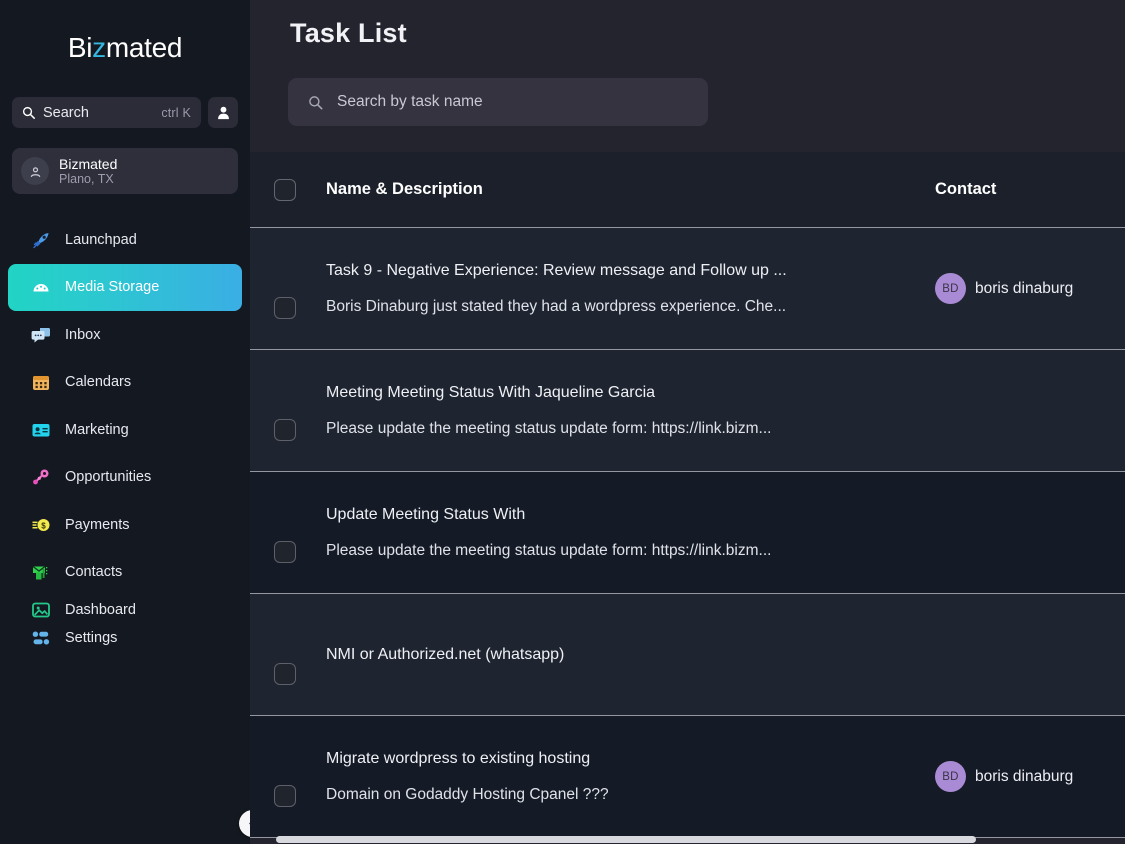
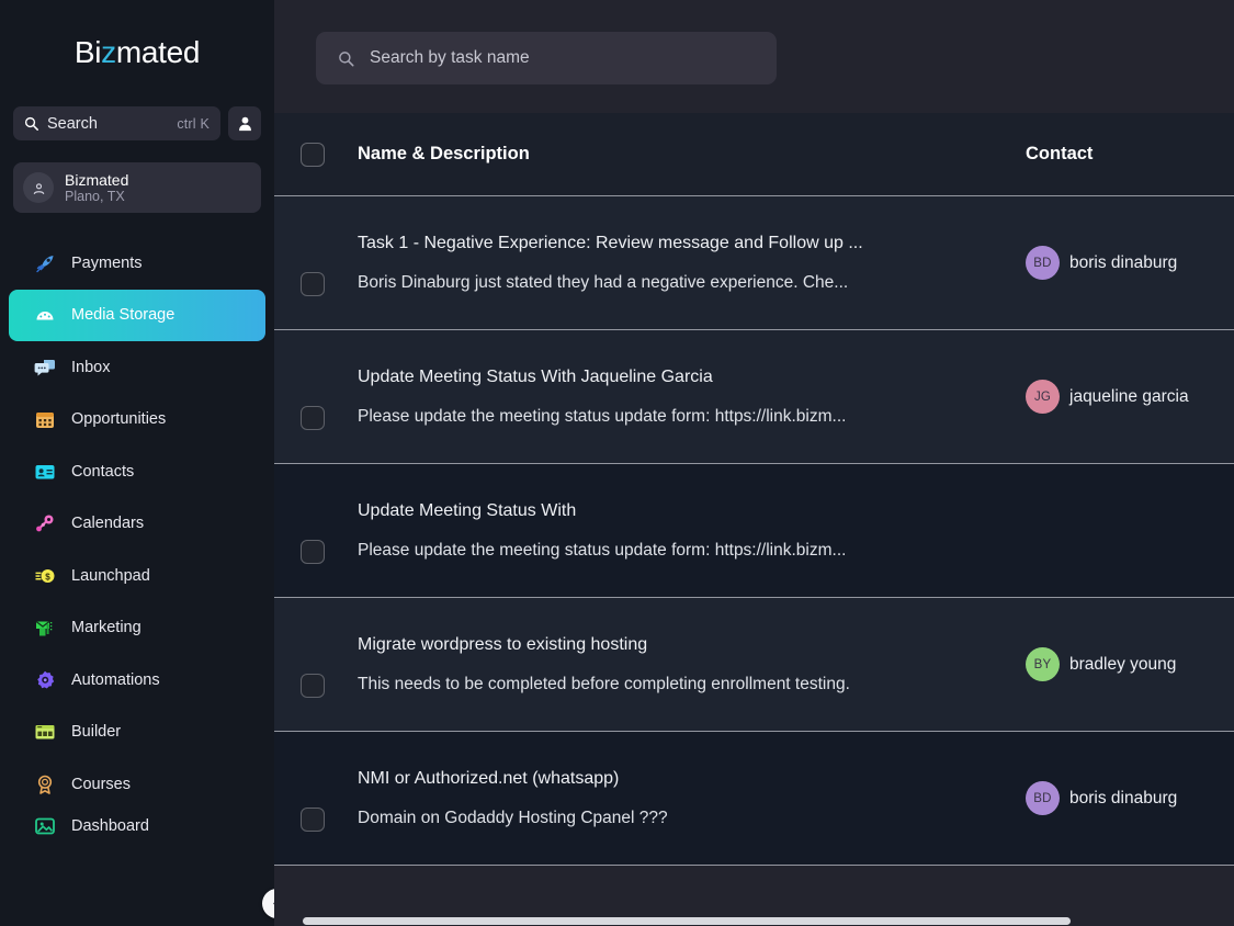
  Bizmated
  Search
  ctrl K
  Bizmated
  Plano, TX
- Launchpad
+ Payments
  Media Storage
  Inbox
- Calendars
+ Opportunities
- Marketing
+ Contacts
- Opportunities
+ Calendars
  $
- Payments
+ Launchpad
- Contacts
+ Marketing
+ Automations
+ Builder
+ Courses
  Dashboard
- Settings
- Task List
  Search by task name
  Name & Description
  Contact
- Task 9 - Negative Experience: Review message and Follow up ...
+ Task 1 - Negative Experience: Review message and Follow up ...
- Boris Dinaburg just stated they had a wordpress experience. Che...
+ Boris Dinaburg just stated they had a negative experience. Che...
  BD
  boris dinaburg
- Meeting Meeting Status With Jaqueline Garcia
+ Update Meeting Status With Jaqueline Garcia
  Please update the meeting status update form: https://link.bizm...
+ JG
+ jaqueline garcia
  Update Meeting Status With
  Please update the meeting status update form: https://link.bizm...
- NMI or Authorized.net (whatsapp)
+ Migrate wordpress to existing hosting
+ This needs to be completed before completing enrollment testing.
+ BY
+ bradley young
- Migrate wordpress to existing hosting
+ NMI or Authorized.net (whatsapp)
  Domain on Godaddy Hosting Cpanel ???
  BD
  boris dinaburg
